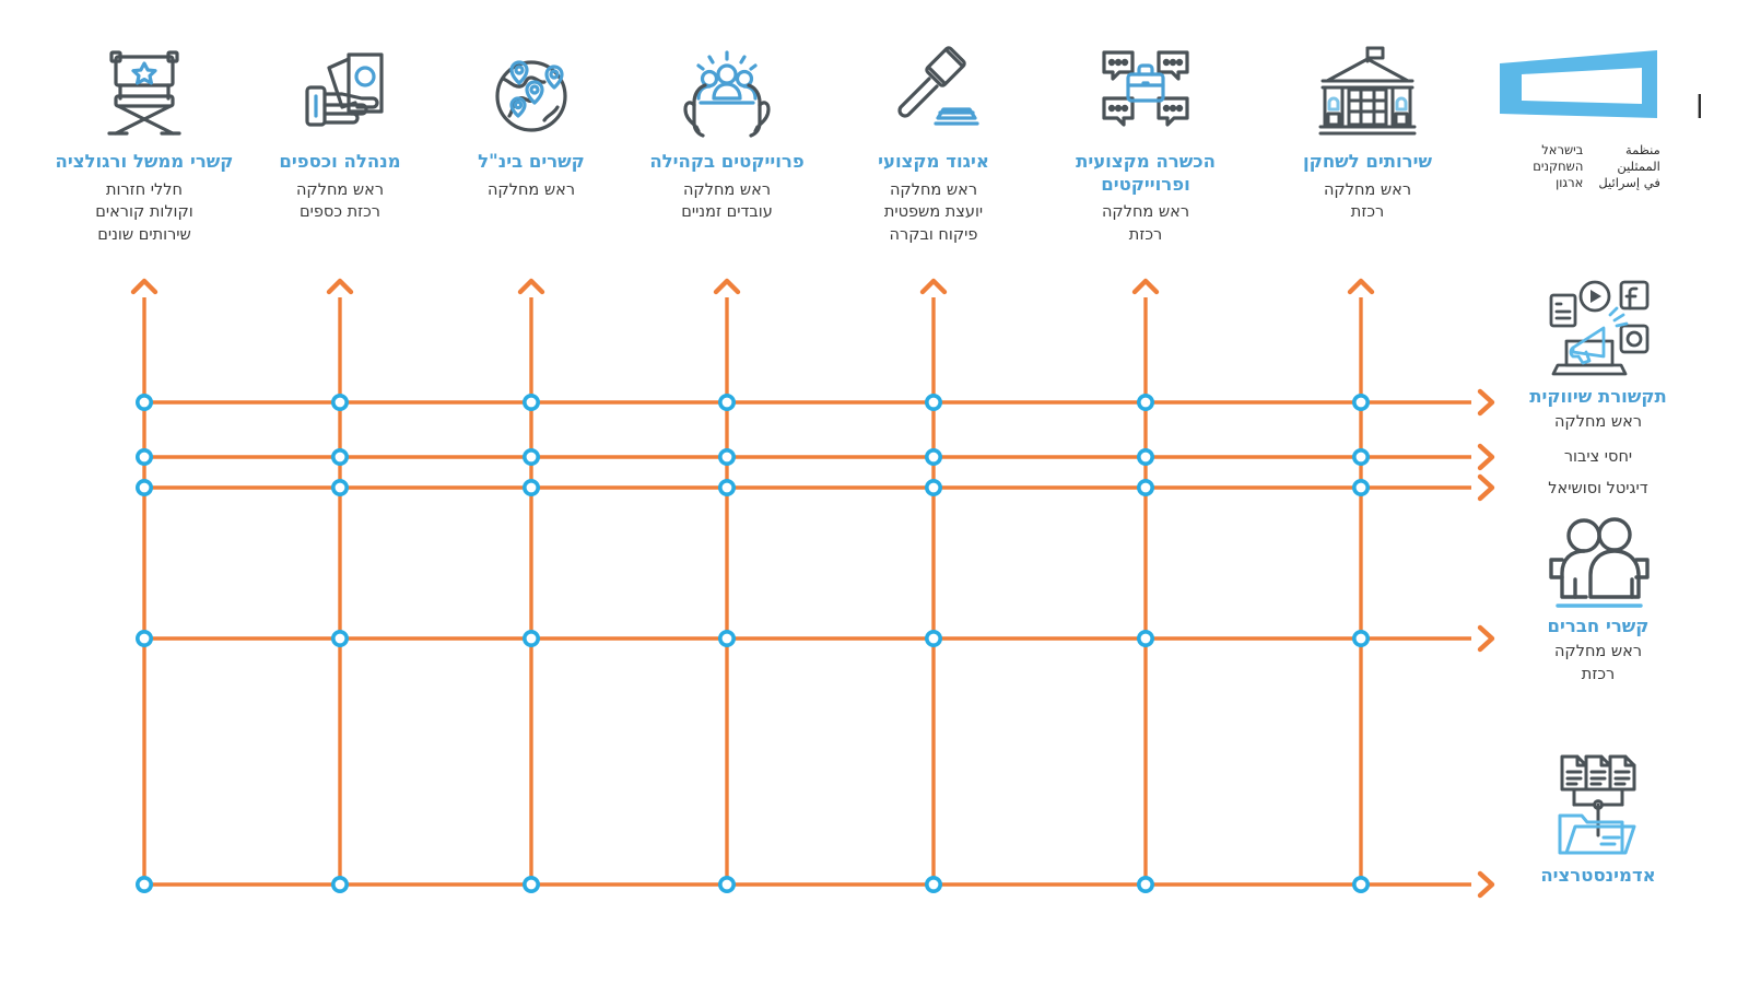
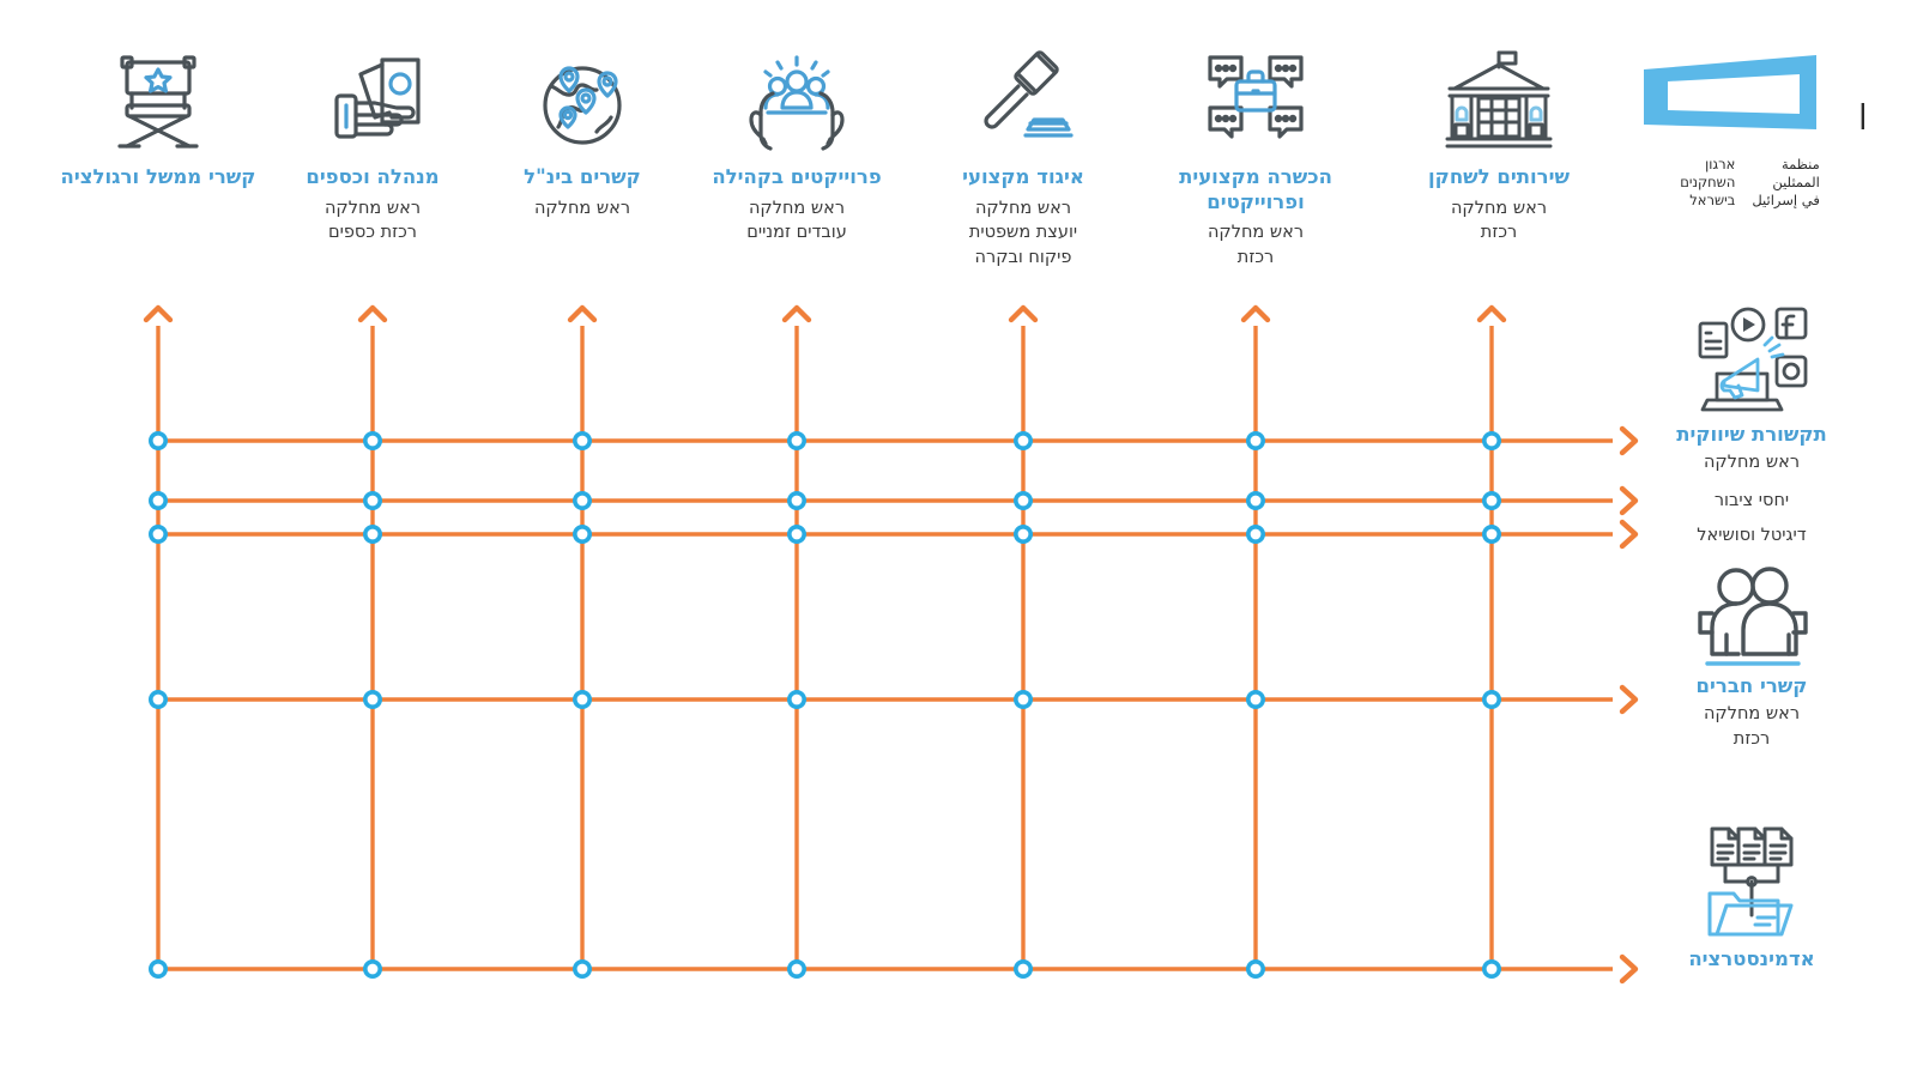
  קשרי ממשל ורגולציה
- חללי חזרות
- וקולות קוראים
- שירותים שונים
  מנהלה וכספים
  ראש מחלקה
  רכזת כספים
  קשרים בינ"ל
  ראש מחלקה
  פרוייקטים בקהילה
  ראש מחלקה
  עובדים זמניים
  איגוד מקצועי
  ראש מחלקה
  יועצת משפטית
  פיקוח ובקרה
  הכשרה מקצועית ופרוייקטים
  ראש מחלקה
  רכזת
  שירותים לשחקן
  ראש מחלקה
  רכזת
  منظمة
  الممثلين
  في إسرائيل
- בישראל
+ ארגון
  השחקנים
- ארגון
+ בישראל
  תקשורת שיווקית
  ראש מחלקה
  יחסי ציבור
  דיגיטל וסושיאל
  קשרי חברים
  ראש מחלקה
  רכזת
  אדמינסטרציה
